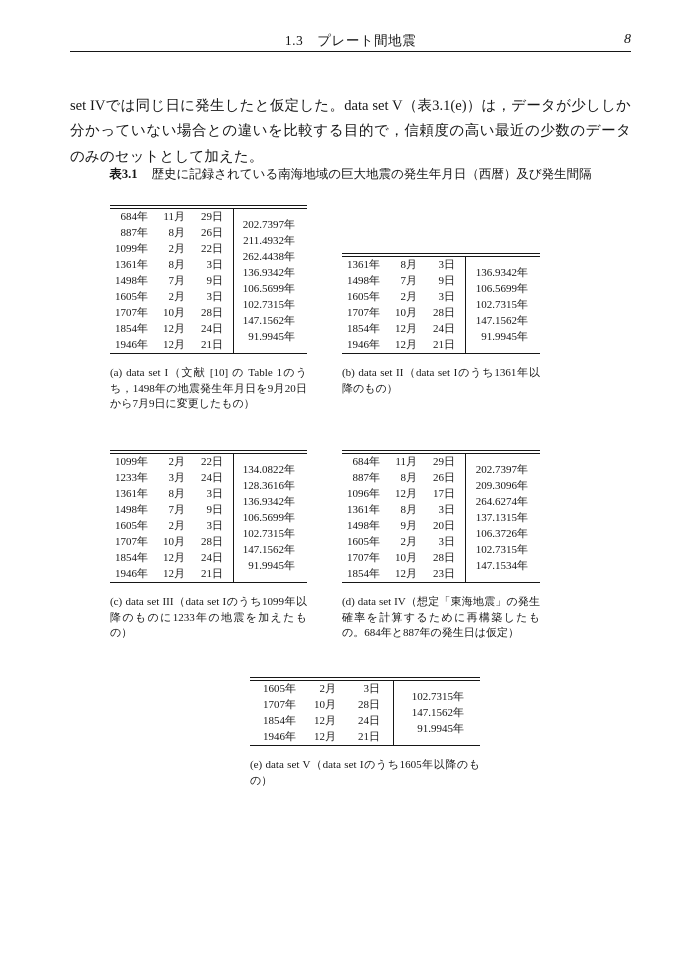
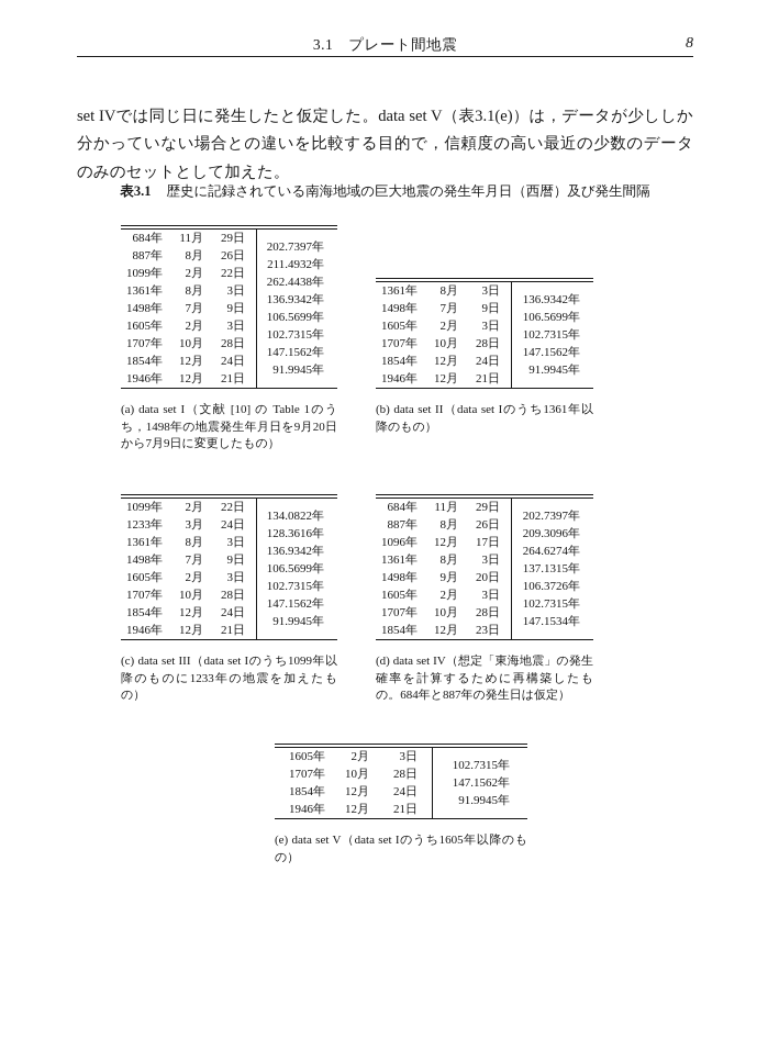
- 1.3 プレート間地震
+ 3.1 プレート間地震
  8
  set IVでは同じ日に発生したと仮定した。data set V（表3.1(e)）は，データが少ししか分かっていない場合との違いを比較する目的で，信頼度の高い最近の少数のデータのみのセットとして加えた。
  表3.1 歴史に記録されている南海地域の巨大地震の発生年月日（西暦）及び発生間隔
  684年
  11月
  29日
  887年
  8月
  26日
  1099年
  2月
  22日
  1361年
  8月
  3日
  1498年
  7月
  9日
  1605年
  2月
  3日
  1707年
  10月
  28日
  1854年
  12月
  24日
  1946年
  12月
  21日
  202.7397年
  211.4932年
  262.4438年
  136.9342年
  106.5699年
  102.7315年
  147.1562年
  91.9945年
  (a) data set I（文献 [10] の Table 1のうち，1498年の地震発生年月日を9月20日から7月9日に変更したもの）
  1361年
  8月
  3日
  1498年
  7月
  9日
  1605年
  2月
  3日
  1707年
  10月
  28日
  1854年
  12月
  24日
  1946年
  12月
  21日
  136.9342年
  106.5699年
  102.7315年
  147.1562年
  91.9945年
  (b) data set II（data set Iのうち1361年以降のもの）
  1099年
  2月
  22日
  1233年
  3月
  24日
  1361年
  8月
  3日
  1498年
  7月
  9日
  1605年
  2月
  3日
  1707年
  10月
  28日
  1854年
  12月
  24日
  1946年
  12月
  21日
  134.0822年
  128.3616年
  136.9342年
  106.5699年
  102.7315年
  147.1562年
  91.9945年
  (c) data set III（data set Iのうち1099年以降のものに1233年の地震を加えたもの）
  684年
  11月
  29日
  887年
  8月
  26日
  1096年
  12月
  17日
  1361年
  8月
  3日
  1498年
  9月
  20日
  1605年
  2月
  3日
  1707年
  10月
  28日
  1854年
  12月
  23日
  202.7397年
  209.3096年
  264.6274年
  137.1315年
  106.3726年
  102.7315年
  147.1534年
  (d) data set IV（想定「東海地震」の発生確率を計算するために再構築したもの。684年と887年の発生日は仮定）
  1605年
  2月
  3日
  1707年
  10月
  28日
  1854年
  12月
  24日
  1946年
  12月
  21日
  102.7315年
  147.1562年
  91.9945年
  (e) data set V（data set Iのうち1605年以降のもの）
